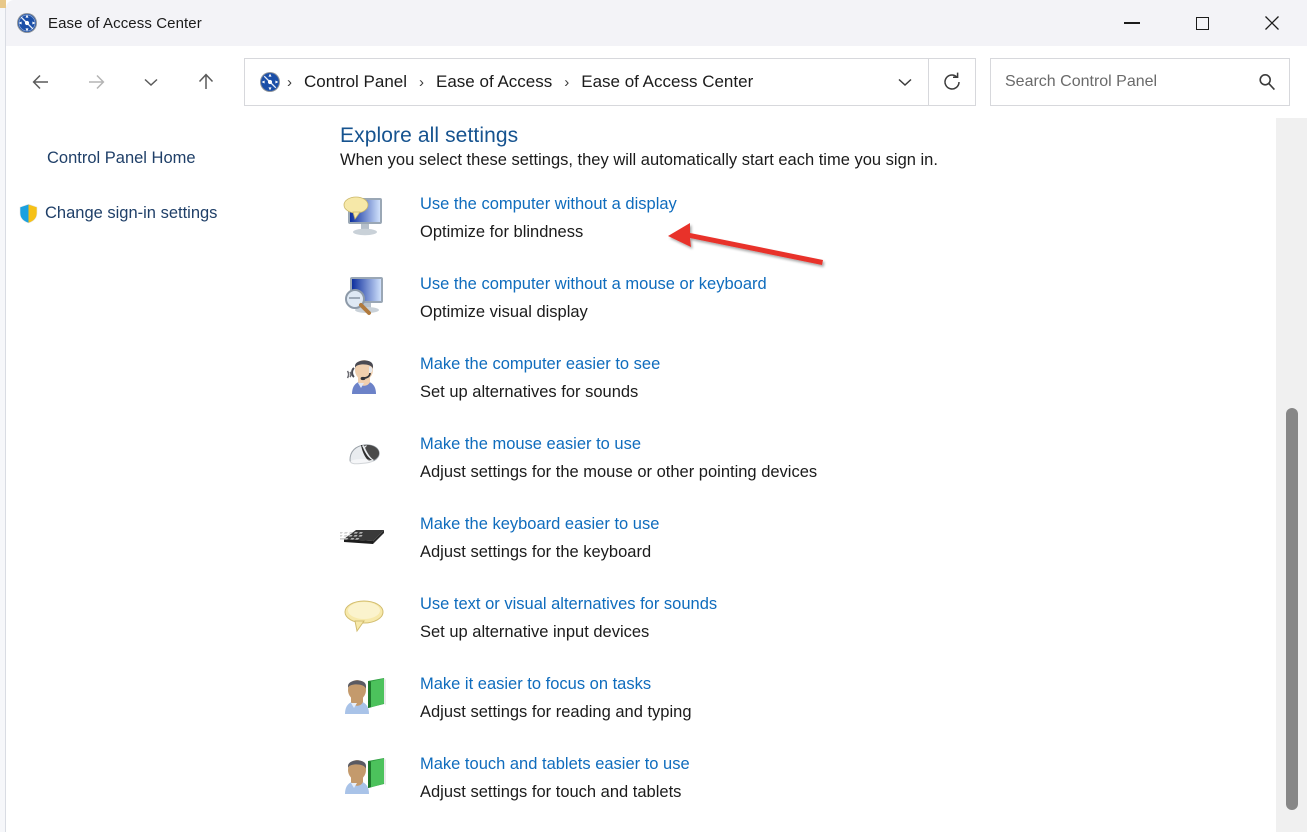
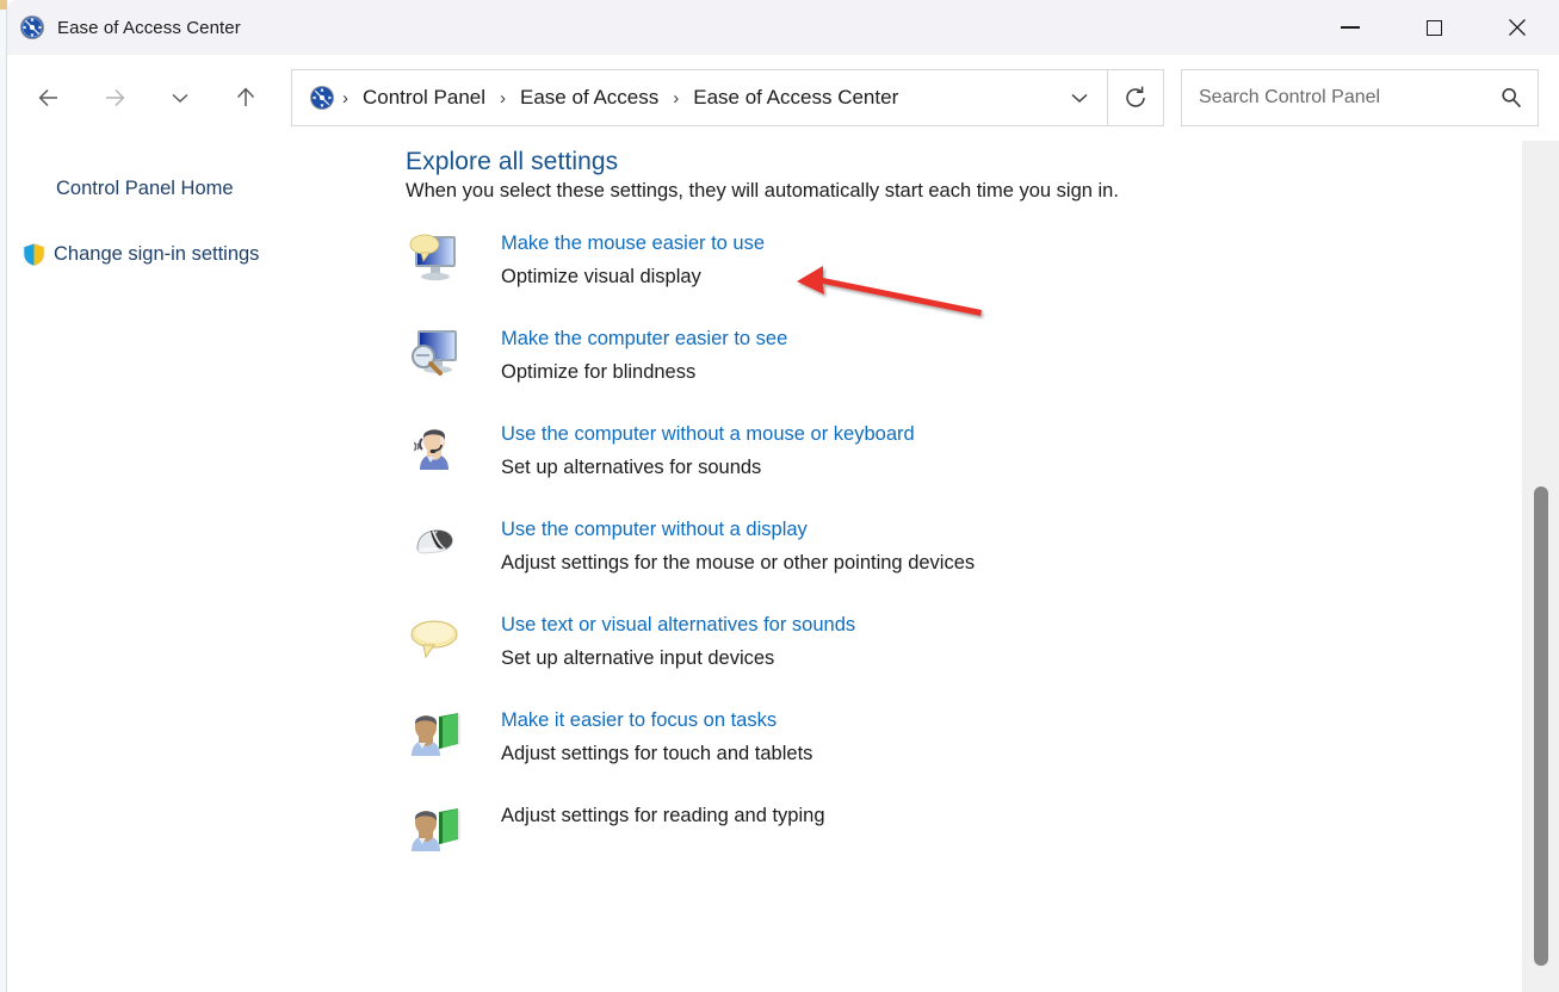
  Ease of Access Center
  ›
  Control Panel
  ›
  Ease of Access
  ›
  Ease of Access Center
  Search Control Panel
  Control Panel Home
  Change sign-in settings
  Explore all settings
  When you select these settings, they will automatically start each time you sign in.
- Use the computer without a display
+ Make the mouse easier to use
- Optimize for blindness
+ Optimize visual display
- Use the computer without a mouse or keyboard
+ Make the computer easier to see
- Optimize visual display
+ Optimize for blindness
- Make the computer easier to see
+ Use the computer without a mouse or keyboard
  Set up alternatives for sounds
- Make the mouse easier to use
+ Use the computer without a display
  Adjust settings for the mouse or other pointing devices
- Make the keyboard easier to use
- Adjust settings for the keyboard
  Use text or visual alternatives for sounds
  Set up alternative input devices
  Make it easier to focus on tasks
- Adjust settings for reading and typing
+ Adjust settings for touch and tablets
- Make touch and tablets easier to use
- Adjust settings for touch and tablets
+ Adjust settings for reading and typing
